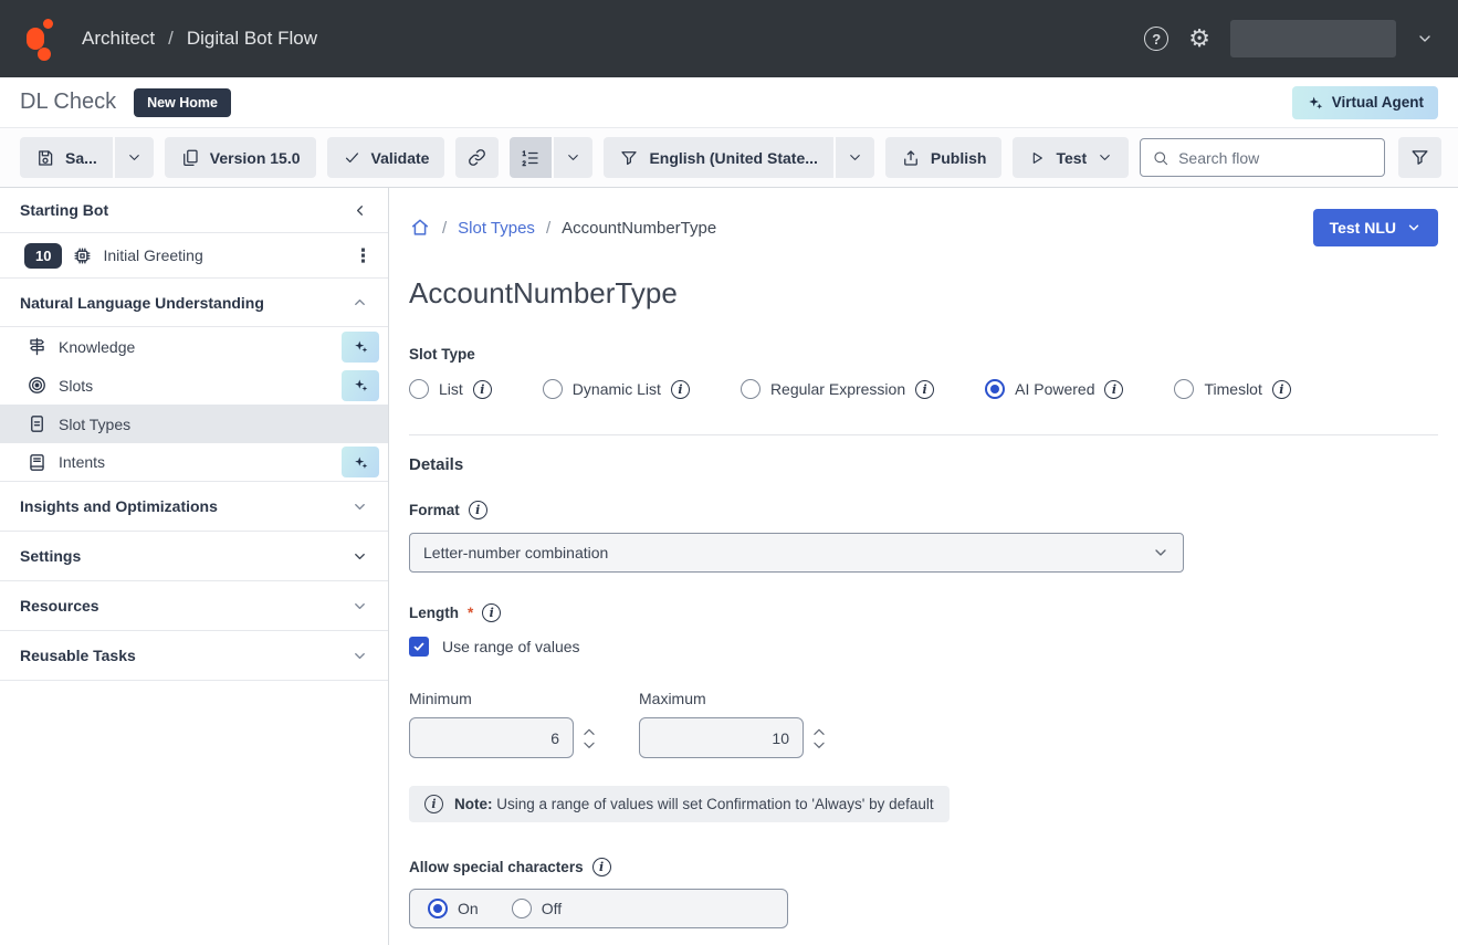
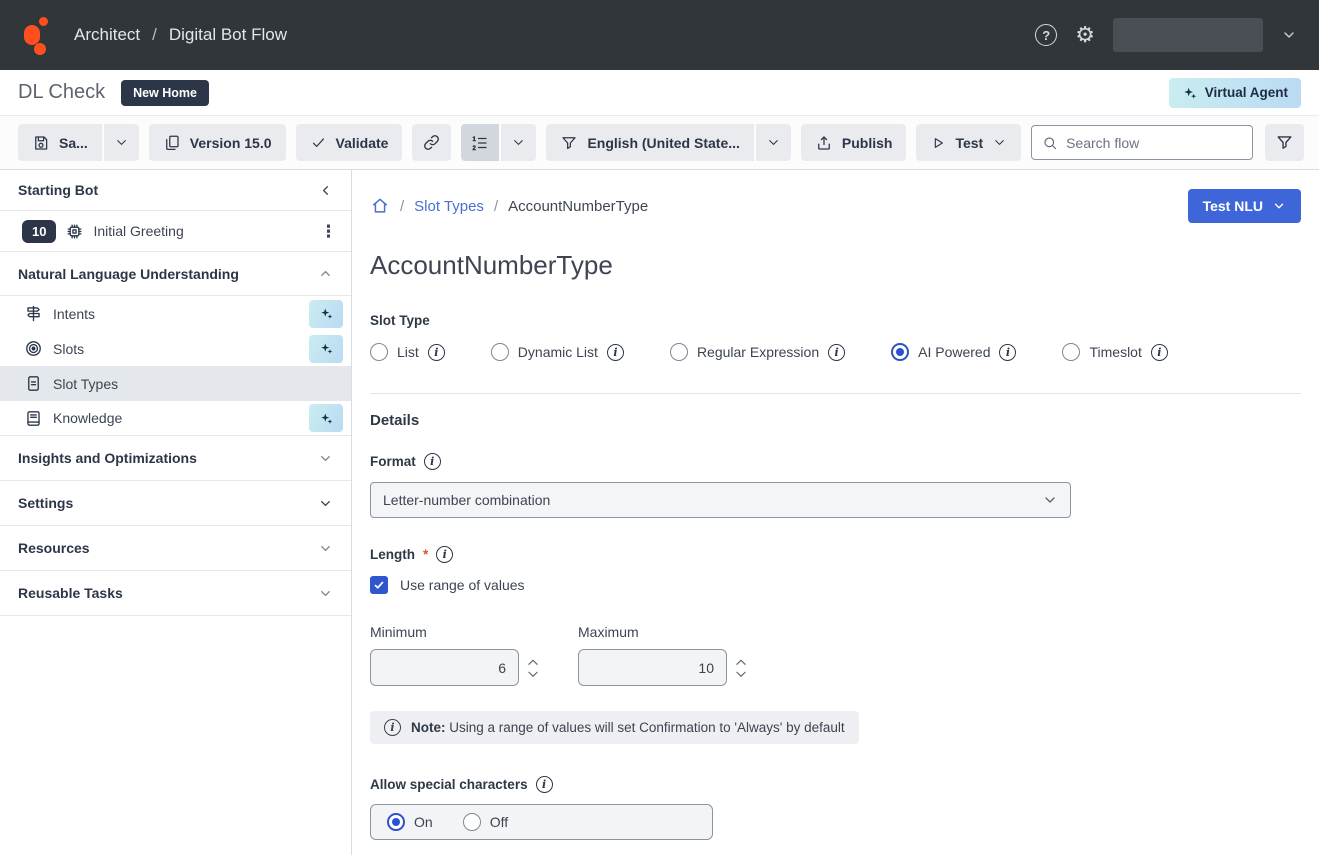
  Architect
  /
  Digital Bot Flow
  ?
  ⚙
  DL Check
  New Home
  Virtual Agent
  Sa...
  Version 15.0
  Validate
  English (United State...
  Publish
  Test
  Search flow
  Starting Bot
  10
  Initial Greeting
  ⋮
  Natural Language Understanding
- Knowledge
+ Intents
  Slots
  Slot Types
- Intents
+ Knowledge
  Insights and Optimizations
  Settings
  Resources
  Reusable Tasks
  /
  Slot Types
  /
  AccountNumberType
  Test NLU
  AccountNumberType
  Slot Type
  List
  i
  Dynamic List
  i
  Regular Expression
  i
  AI Powered
  i
  Timeslot
  i
  Details
  Format
  i
  Letter-number combination
  Length
  *
  i
  Use range of values
  Minimum
  6
  Maximum
  10
  i
  Note: Using a range of values will set Confirmation to 'Always' by default
  Allow special characters
  i
  On
  Off
